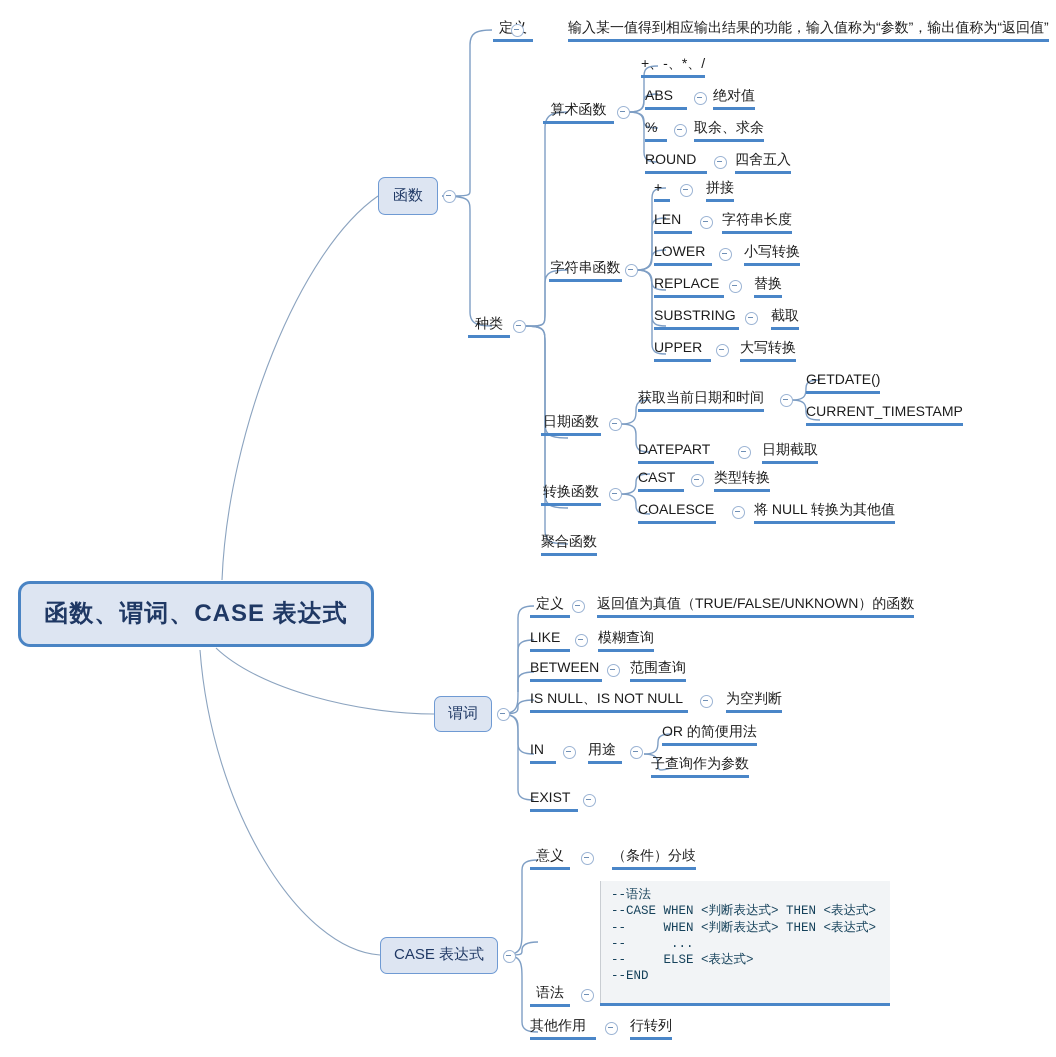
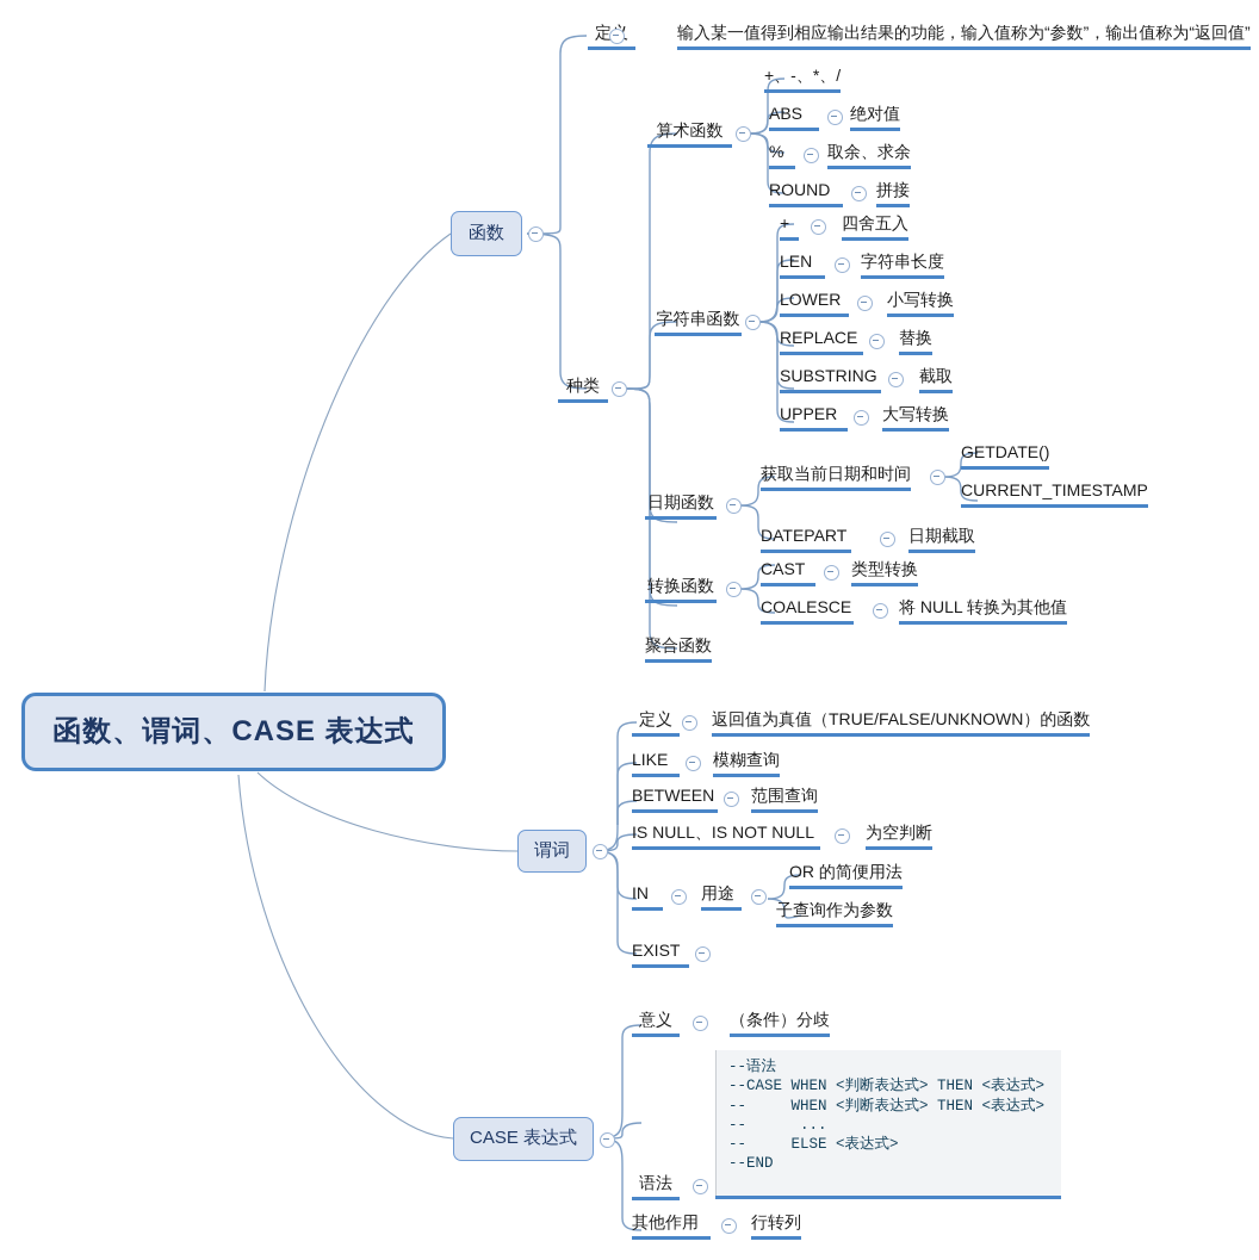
  函数、谓词、CASE 表达式
  函数
  输入某一值得到相应输出结果的功能，输入值称为“参数”，输出值称为“返回值”
  种类
  算术函数
  +、-、*、/
  ABS
  绝对值
  %
  取余、求余
  ROUND
- 四舍五入
+ 拼接
  字符串函数
  +
- 拼接
+ 四舍五入
  LEN
  字符串长度
  LOWER
  小写转换
  REPLACE
  替换
  SUBSTRING
  截取
  UPPER
  大写转换
  日期函数
  获取当前日期和时间
  GETDATE()
  CURRENT_TIMESTAMP
  DATEPART
  日期截取
  转换函数
  CAST
  类型转换
  COALESCE
  将 NULL 转换为其他值
  聚合函数
  谓词
  定义
  返回值为真值（TRUE/FALSE/UNKNOWN）的函数
  LIKE
  模糊查询
  BETWEEN
  范围查询
  IS NULL、IS NOT NULL
  为空判断
  IN
  用途
  OR 的简便用法
  子查询作为参数
  EXIST
  CASE 表达式
  意义
  （条件）分歧
  语法
  --语法 --CASE WHEN <判断表达式> THEN <表达式> -- WHEN <判断表达式> THEN <表达式> -- ... -- ELSE <表达式> --END
  其他作用
  行转列
